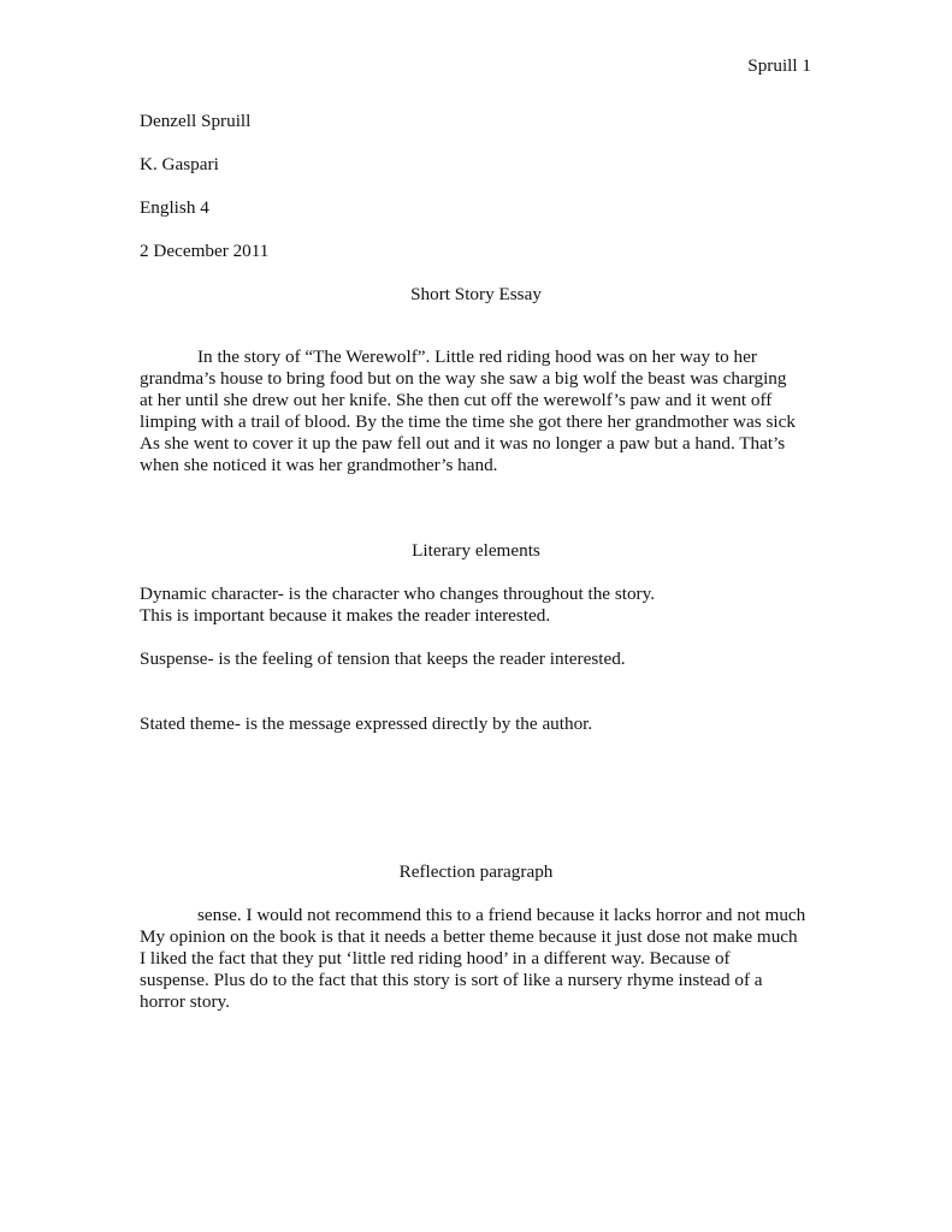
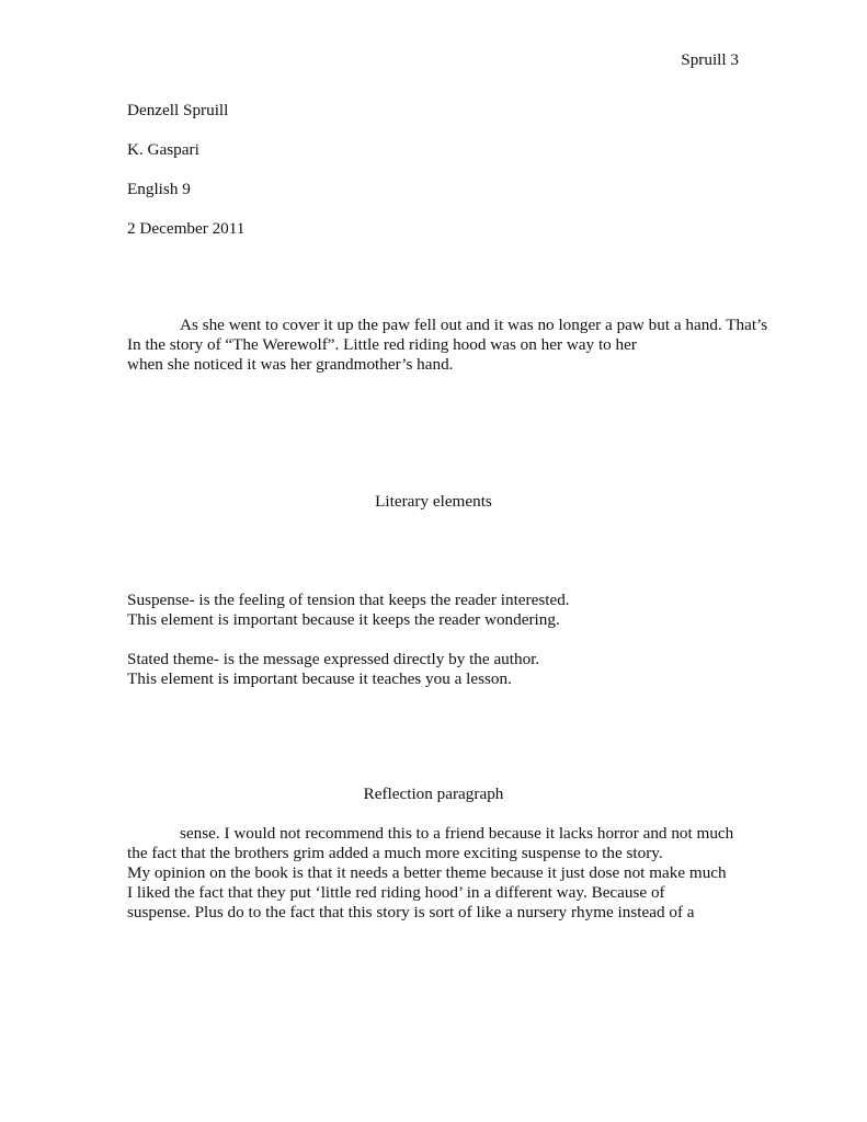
- Spruill 1
+ Spruill 3
  Denzell Spruill
  K. Gaspari
- English 4
+ English 9
  2 December 2011
- Short Story Essay
- In the story of “The Werewolf”. Little red riding hood was on her way to her
+ As she went to cover it up the paw fell out and it was no longer a paw but a hand. That’s
- grandma’s house to bring food but on the way she saw a big wolf the beast was charging
- at her until she drew out her knife. She then cut off the werewolf’s paw and it went off
- limping with a trail of blood. By the time the time she got there her grandmother was sick
- As she went to cover it up the paw fell out and it was no longer a paw but a hand. That’s
+ In the story of “The Werewolf”. Little red riding hood was on her way to her
  when she noticed it was her grandmother’s hand.
  Literary elements
- Dynamic character- is the character who changes throughout the story.
- This is important because it makes the reader interested.
  Suspense- is the feeling of tension that keeps the reader interested.
+ This element is important because it keeps the reader wondering.
  Stated theme- is the message expressed directly by the author.
+ This element is important because it teaches you a lesson.
  Reflection paragraph
  sense. I would not recommend this to a friend because it lacks horror and not much
+ the fact that the brothers grim added a much more exciting suspense to the story.
  My opinion on the book is that it needs a better theme because it just dose not make much
  I liked the fact that they put ‘little red riding hood’ in a different way. Because of
  suspense. Plus do to the fact that this story is sort of like a nursery rhyme instead of a
- horror story.
